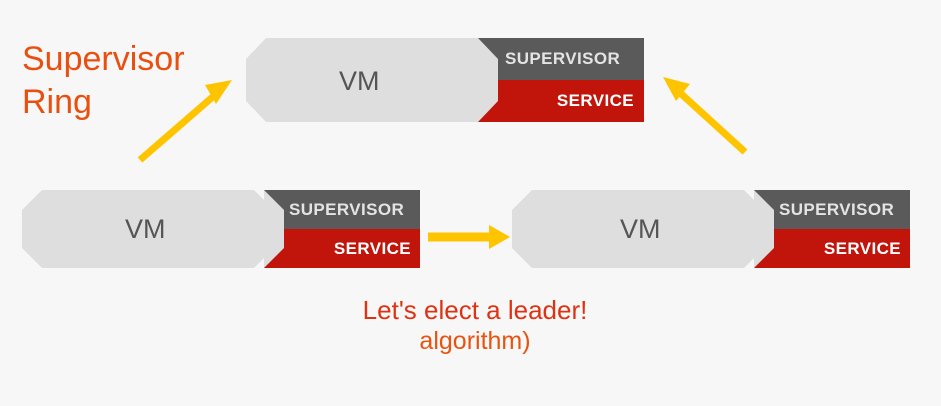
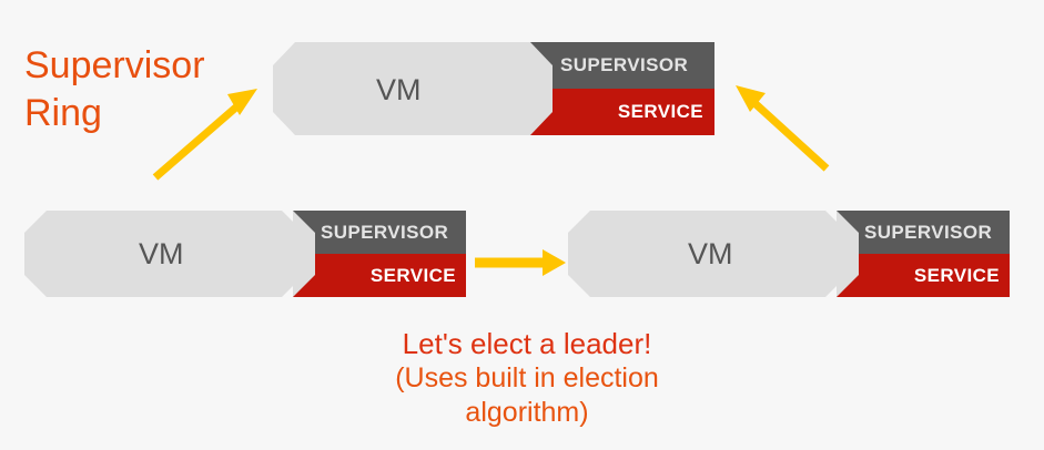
  Supervisor
  Ring
  VM
  SUPERVISOR
  SERVICE
  VM
  SUPERVISOR
  SERVICE
  VM
  SUPERVISOR
  SERVICE
  Let's elect a leader!
+ (Uses built in election
  algorithm)
